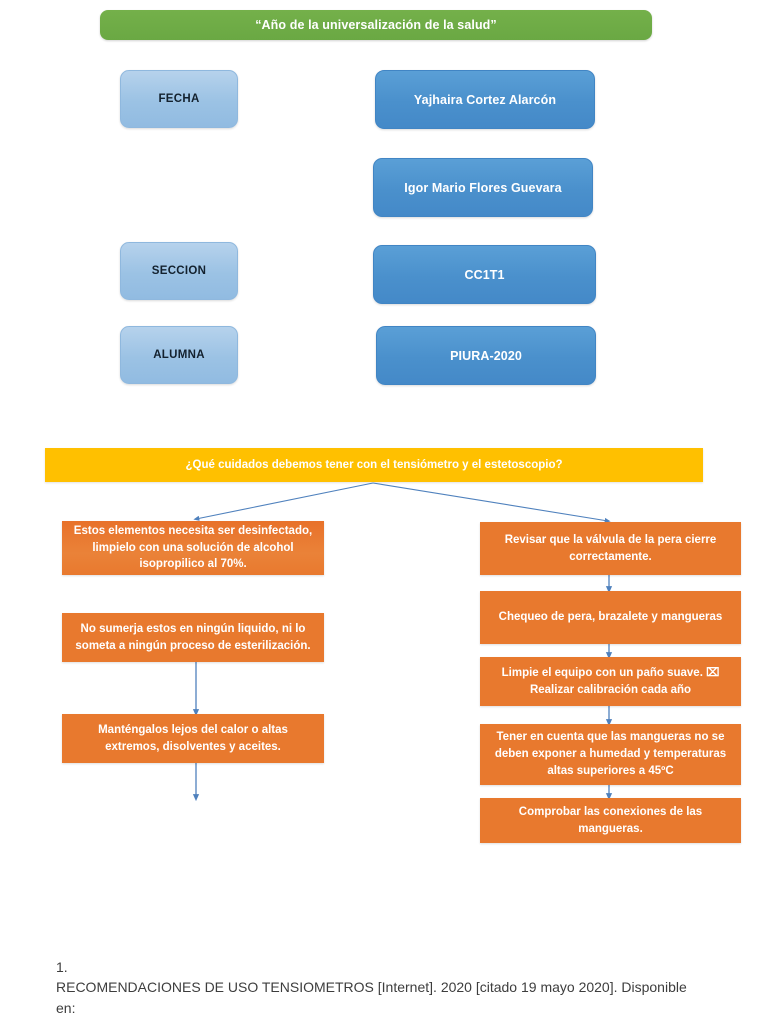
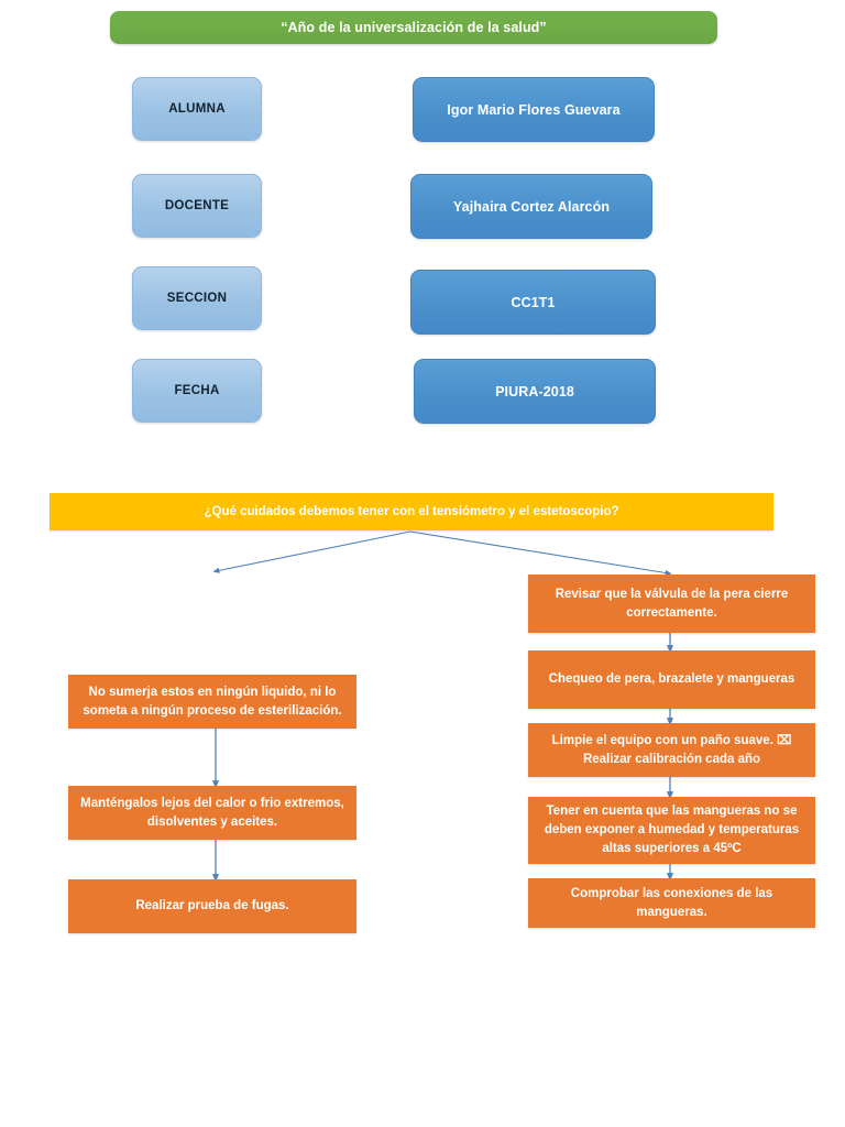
  “Año de la universalización de la salud”
- FECHA
+ ALUMNA
- Yajhaira Cortez Alarcón
+ Igor Mario Flores Guevara
+ DOCENTE
- Igor Mario Flores Guevara
+ Yajhaira Cortez Alarcón
  SECCION
  CC1T1
- ALUMNA
+ FECHA
- PIURA-2020
+ PIURA-2018
  ¿Qué cuidados debemos tener con el tensiómetro y el estetoscopio?
- Estos elementos necesita ser desinfectado, limpielo con una solución de alcohol isopropilico al 70%.
  No sumerja estos en ningún liquido, ni lo someta a ningún proceso de esterilización.
- Manténgalos lejos del calor o altas extremos, disolventes y aceites.
+ Manténgalos lejos del calor o frio extremos, disolventes y aceites.
+ Realizar prueba de fugas.
  Revisar que la válvula de la pera cierre correctamente.
  Chequeo de pera, brazalete y mangueras
  Limpie el equipo con un paño suave. ⌧ Realizar calibración cada año
  Tener en cuenta que las mangueras no se deben exponer a humedad y temperaturas altas superiores a 45ºC
  Comprobar las conexiones de las mangueras.
- 1.
- RECOMENDACIONES DE USO TENSIOMETROS [Internet]. 2020 [citado 19 mayo 2020]. Disponible en:
